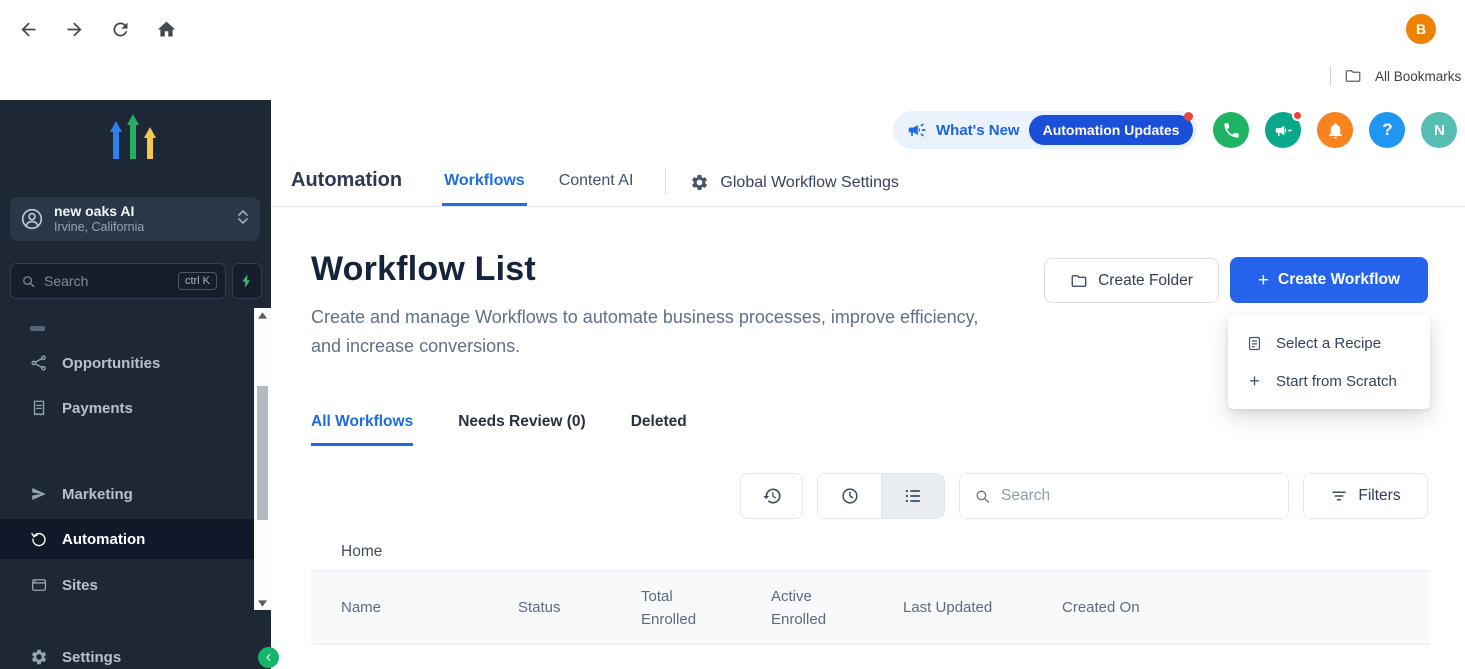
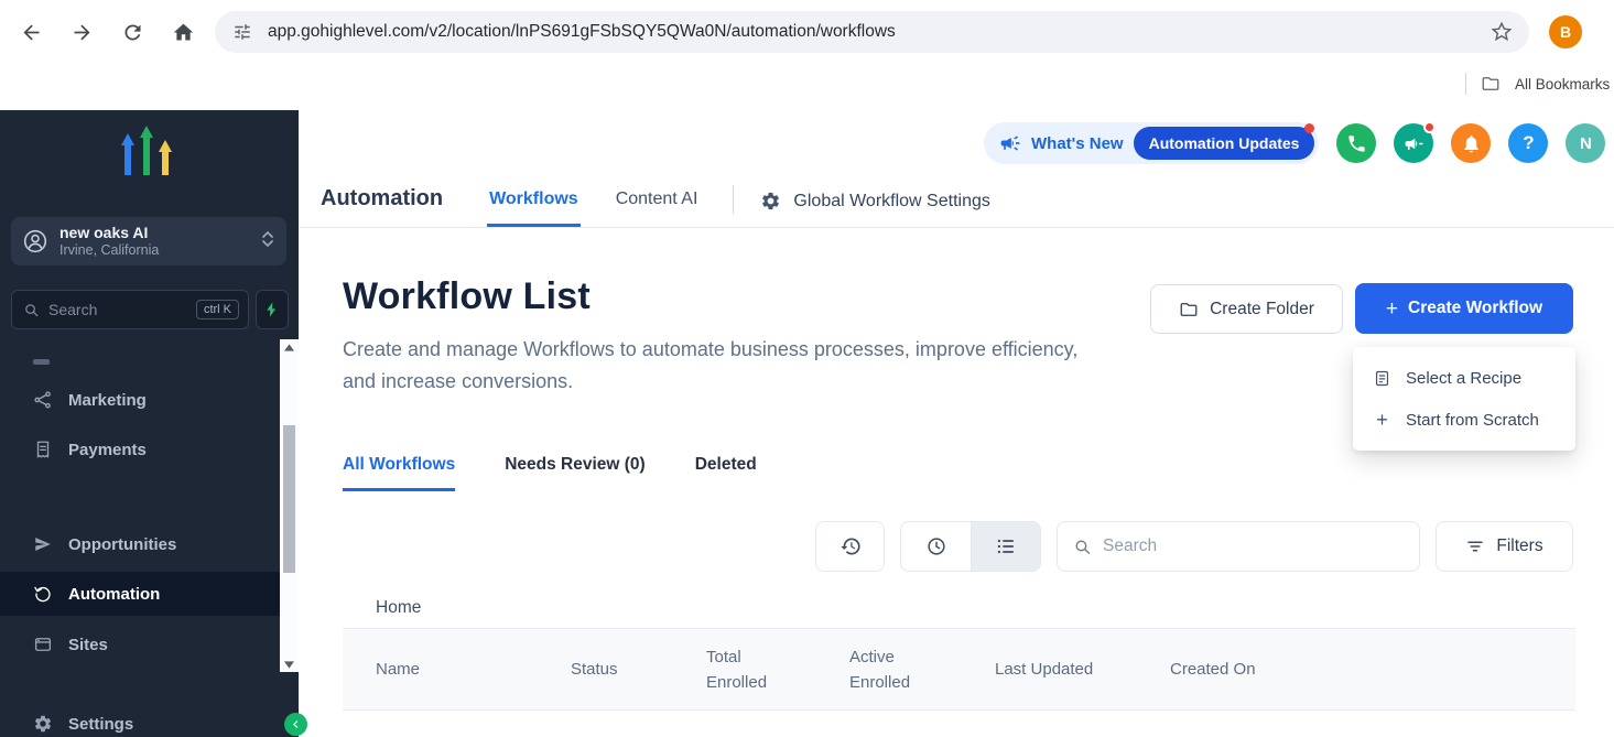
+ app.gohighlevel.com/v2/location/lnPS691gFSbSQY5QWa0N/automation/workflows
  B
  All Bookmarks
  new oaks AI
  Irvine, California
  Search
  ctrl K
- Opportunities
+ Marketing
  Payments
- Marketing
+ Opportunities
  Automation
  Sites
  Settings
  What's New
  Automation Updates
  ?
  N
  Automation
  Workflows
  Content AI
  Global Workflow Settings
  Workflow List
  Create and manage Workflows to automate business processes, improve efficiency, and increase conversions.
  Create Folder
  +
  Create Workflow
  Select a Recipe
  +
  Start from Scratch
  All Workflows
  Needs Review (0)
  Deleted
  Search
  Filters
  Home
  Name
  Status
  Total Enrolled
  Active Enrolled
  Last Updated
  Created On
